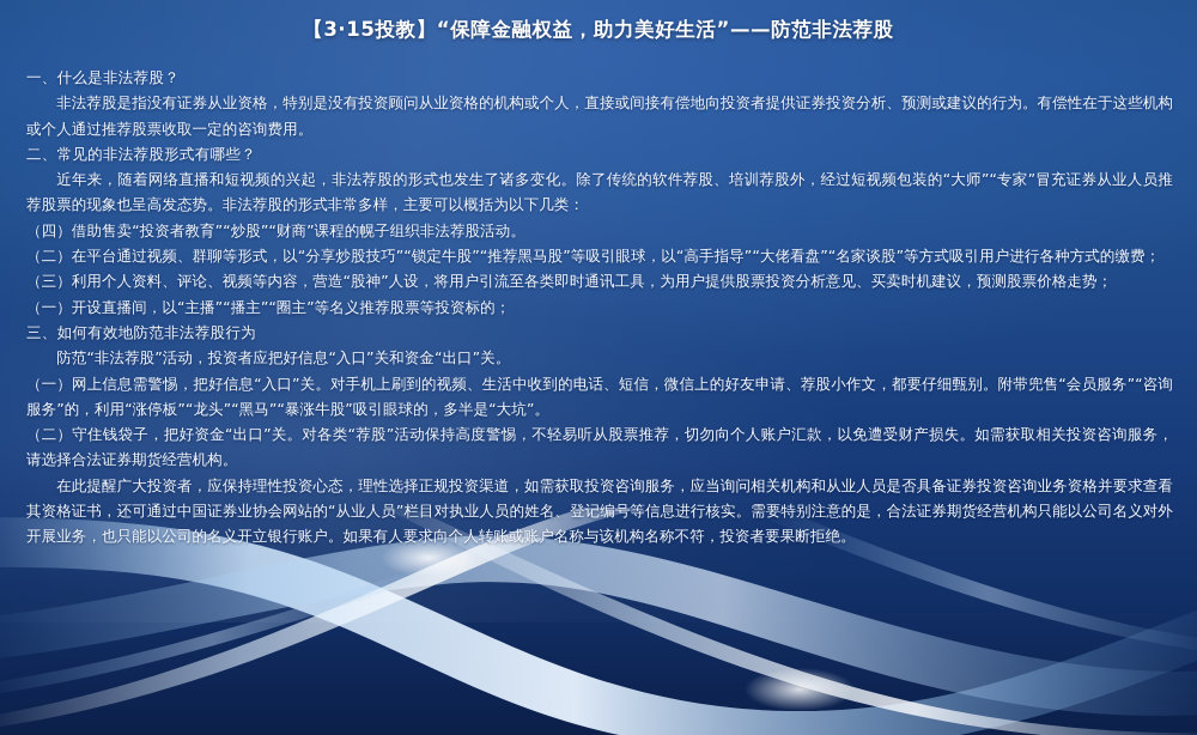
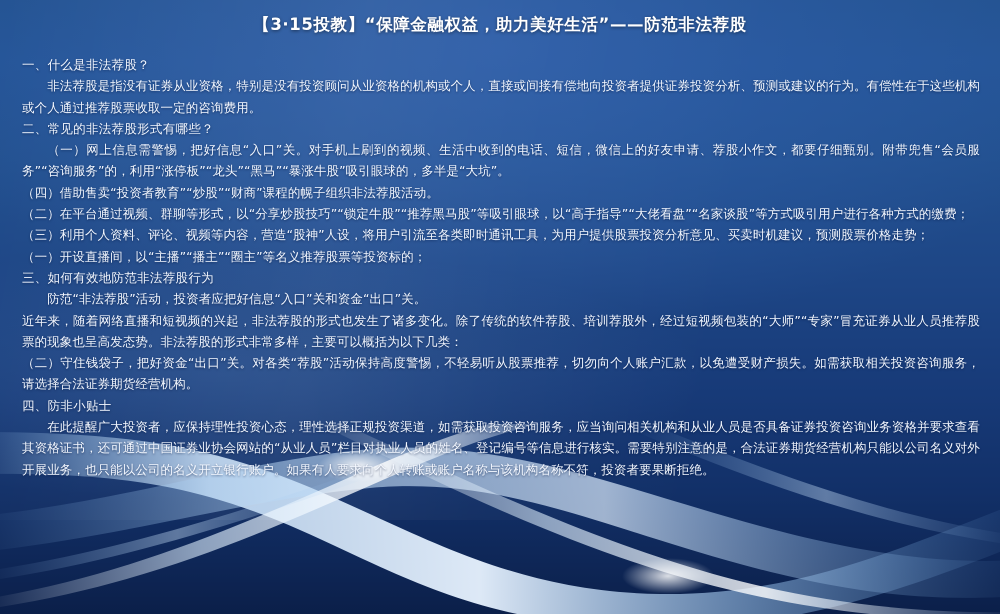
  【3·15投教】“保障金融权益，助力美好生活”——防范非法荐股
  一、什么是非法荐股？
  非法荐股是指没有证券从业资格，特别是没有投资顾问从业资格的机构或个人，直接或间接有偿地向投资者提供证券投资分析、预测或建议的行为。有偿性在于这些机构或个人通过推荐股票收取一定的咨询费用。
  二、常见的非法荐股形式有哪些？
- 近年来，随着网络直播和短视频的兴起，非法荐股的形式也发生了诸多变化。除了传统的软件荐股、培训荐股外，经过短视频包装的“大师”“专家”冒充证券从业人员推荐股票的现象也呈高发态势。非法荐股的形式非常多样，主要可以概括为以下几类：
+ （一）网上信息需警惕，把好信息“入口”关。对手机上刷到的视频、生活中收到的电话、短信，微信上的好友申请、荐股小作文，都要仔细甄别。附带兜售“会员服务”“咨询服务”的，利用“涨停板”“龙头”“黑马”“暴涨牛股”吸引眼球的，多半是“大坑”。
  （四）借助售卖“投资者教育”“炒股”“财商”课程的幌子组织非法荐股活动。
  （二）在平台通过视频、群聊等形式，以“分享炒股技巧”“锁定牛股”“推荐黑马股”等吸引眼球，以“高手指导”“大佬看盘”“名家谈股”等方式吸引用户进行各种方式的缴费；
  （三）利用个人资料、评论、视频等内容，营造“股神”人设，将用户引流至各类即时通讯工具，为用户提供股票投资分析意见、买卖时机建议，预测股票价格走势；
  （一）开设直播间，以“主播”“播主”“圈主”等名义推荐股票等投资标的；
  三、如何有效地防范非法荐股行为
  防范“非法荐股”活动，投资者应把好信息“入口”关和资金“出口”关。
- （一）网上信息需警惕，把好信息“入口”关。对手机上刷到的视频、生活中收到的电话、短信，微信上的好友申请、荐股小作文，都要仔细甄别。附带兜售“会员服务”“咨询服务”的，利用“涨停板”“龙头”“黑马”“暴涨牛股”吸引眼球的，多半是“大坑”。
+ 近年来，随着网络直播和短视频的兴起，非法荐股的形式也发生了诸多变化。除了传统的软件荐股、培训荐股外，经过短视频包装的“大师”“专家”冒充证券从业人员推荐股票的现象也呈高发态势。非法荐股的形式非常多样，主要可以概括为以下几类：
  （二）守住钱袋子，把好资金“出口”关。对各类“荐股”活动保持高度警惕，不轻易听从股票推荐，切勿向个人账户汇款，以免遭受财产损失。如需获取相关投资咨询服务，请选择合法证券期货经营机构。
+ 四、防非小贴士
  在此提醒广大投资者，应保持理性投资心态，理性选择正规投资渠道，如需获取投资咨询服务，应当询问相关机构和从业人员是否具备证券投资咨询业务资格并要求查看其资格证书，还可通过中国证券业协会网站的“从业人员”栏目对执业人员的姓名、登记编号等信息进行核实。需要特别注意的是，合法证券期货经营机构只能以公司名义对外开展业务，也只能以公司的名义开立银行账户。如果有人要求向个人转账或账户名称与该机构名称不符，投资者要果断拒绝。
